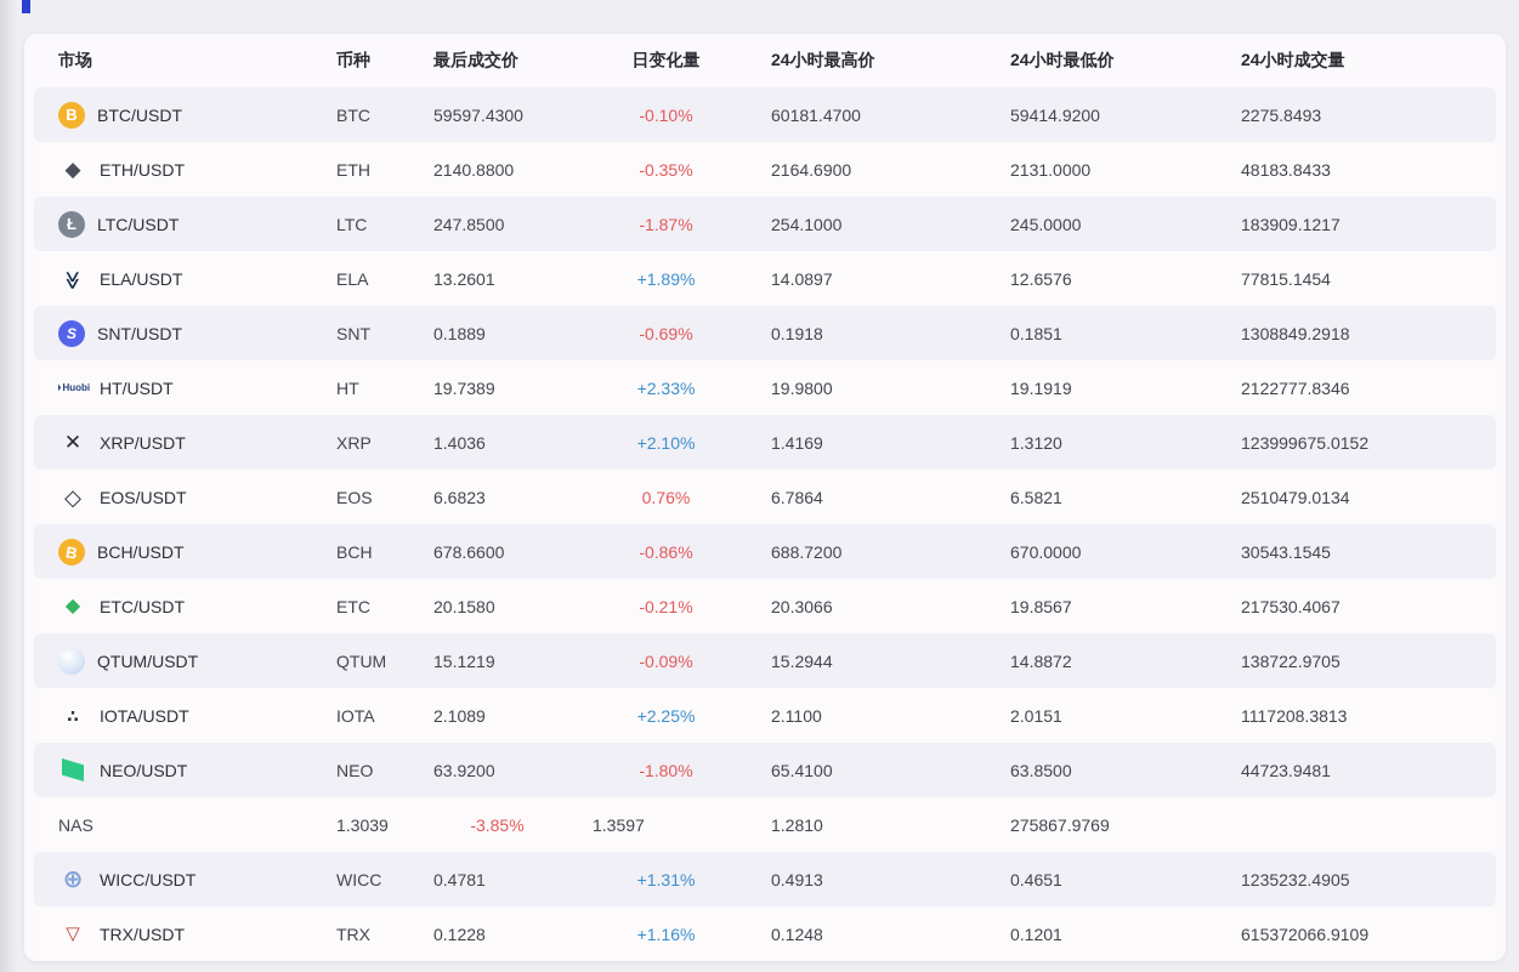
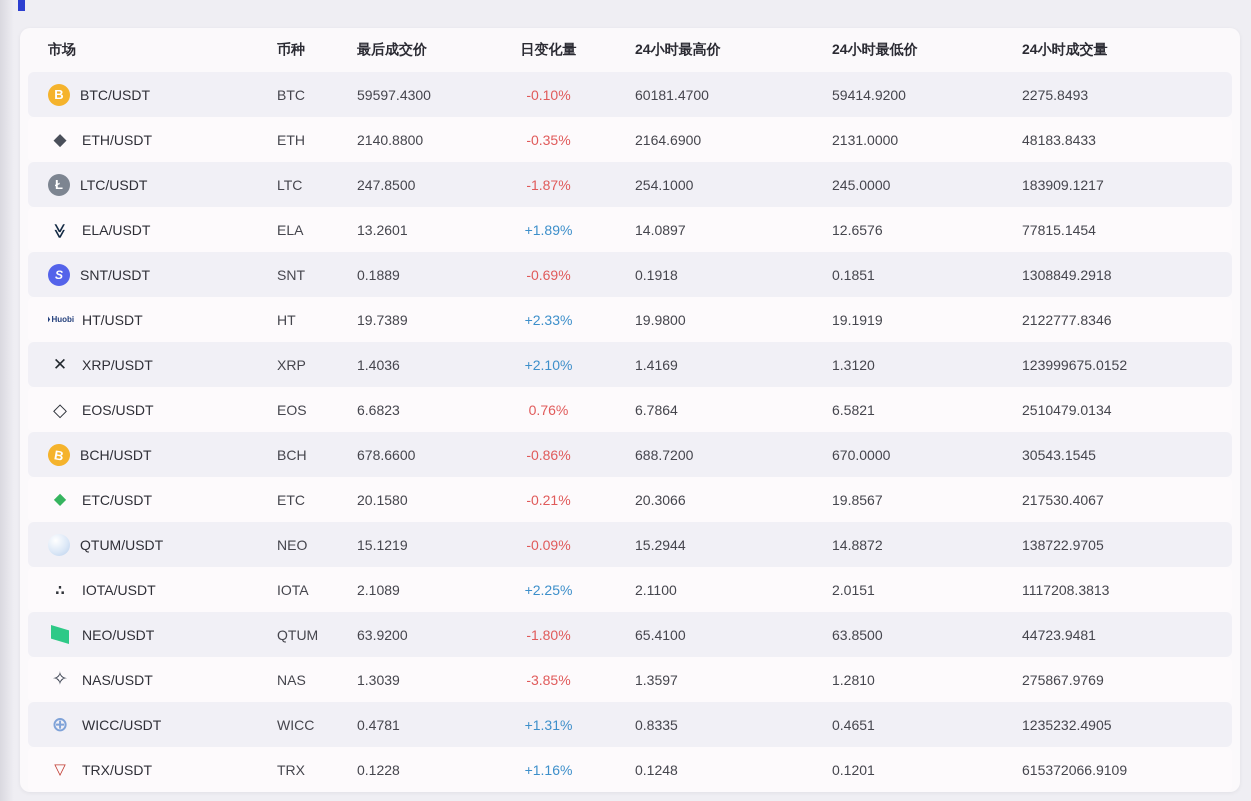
  市场
  币种
  最后成交价
  日变化量
  24小时最高价
  24小时最低价
  24小时成交量
  B
  BTC/USDT
  BTC
  59597.4300
  -0.10%
  60181.4700
  59414.9200
  2275.8493
  ◆
  ETH/USDT
  ETH
  2140.8800
  -0.35%
  2164.6900
  2131.0000
  48183.8433
  Ł
  LTC/USDT
  LTC
  247.8500
  -1.87%
  254.1000
  245.0000
  183909.1217
  ELA/USDT
  ELA
  13.2601
  +1.89%
  14.0897
  12.6576
  77815.1454
  S
  SNT/USDT
  SNT
  0.1889
  -0.69%
  0.1918
  0.1851
  1308849.2918
  ♦
  Huobi
  HT/USDT
  HT
  19.7389
  +2.33%
  19.9800
  19.1919
  2122777.8346
  ✕
  XRP/USDT
  XRP
  1.4036
  +2.10%
  1.4169
  1.3120
  123999675.0152
  ◇
  EOS/USDT
  EOS
  6.6823
  0.76%
  6.7864
  6.5821
  2510479.0134
  BCH/USDT
  BCH
  678.6600
  -0.86%
  688.7200
  670.0000
  30543.1545
  ◆
  ETC/USDT
  ETC
  20.1580
  -0.21%
  20.3066
  19.8567
  217530.4067
  QTUM/USDT
- QTUM
+ NEO
  15.1219
  -0.09%
  15.2944
  14.8872
  138722.9705
  ∴
  IOTA/USDT
  IOTA
  2.1089
  +2.25%
  2.1100
  2.0151
  1117208.3813
  NEO/USDT
- NEO
+ QTUM
  63.9200
  -1.80%
  65.4100
  63.8500
  44723.9481
+ ✧
+ NAS/USDT
  NAS
  1.3039
  -3.85%
  1.3597
  1.2810
  275867.9769
  ⊕
  WICC/USDT
  WICC
  0.4781
  +1.31%
- 0.4913
+ 0.8335
  0.4651
  1235232.4905
  ▽
  TRX/USDT
  TRX
  0.1228
  +1.16%
  0.1248
  0.1201
  615372066.9109
